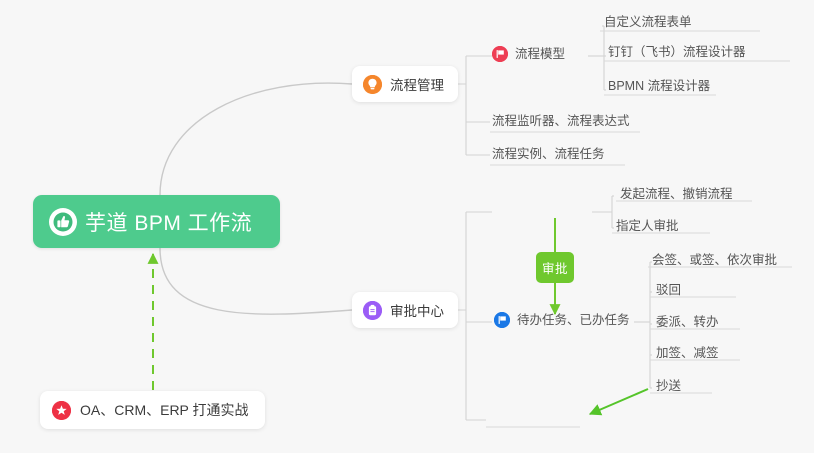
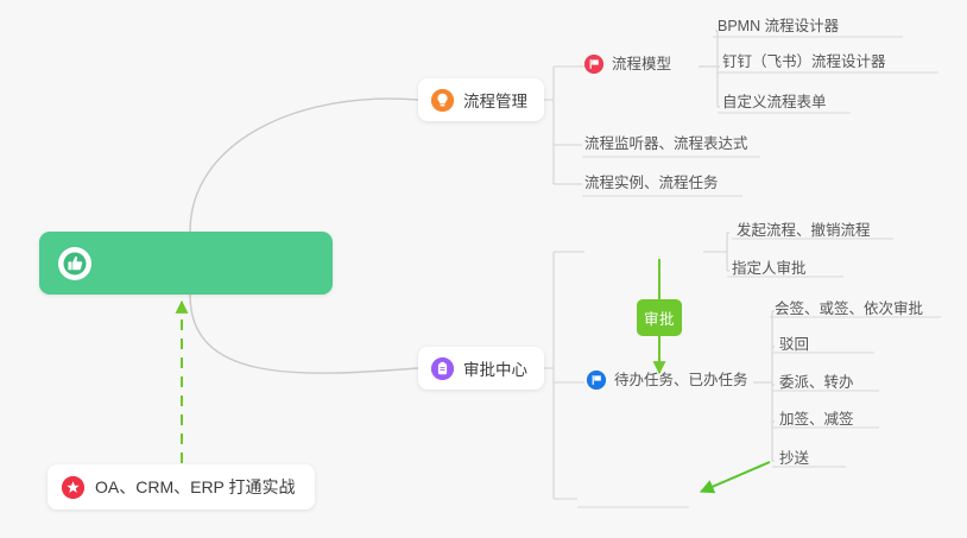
- 芋道 BPM 工作流
  流程管理
  审批中心
  流程模型
- 自定义流程表单
+ BPMN 流程设计器
  钉钉（飞书）流程设计器
- BPMN 流程设计器
+ 自定义流程表单
  流程监听器、流程表达式
  流程实例、流程任务
  发起流程、撤销流程
  指定人审批
  审批
  待办任务、已办任务
  会签、或签、依次审批
  驳回
  委派、转办
  加签、减签
  抄送
  OA、CRM、ERP 打通实战
